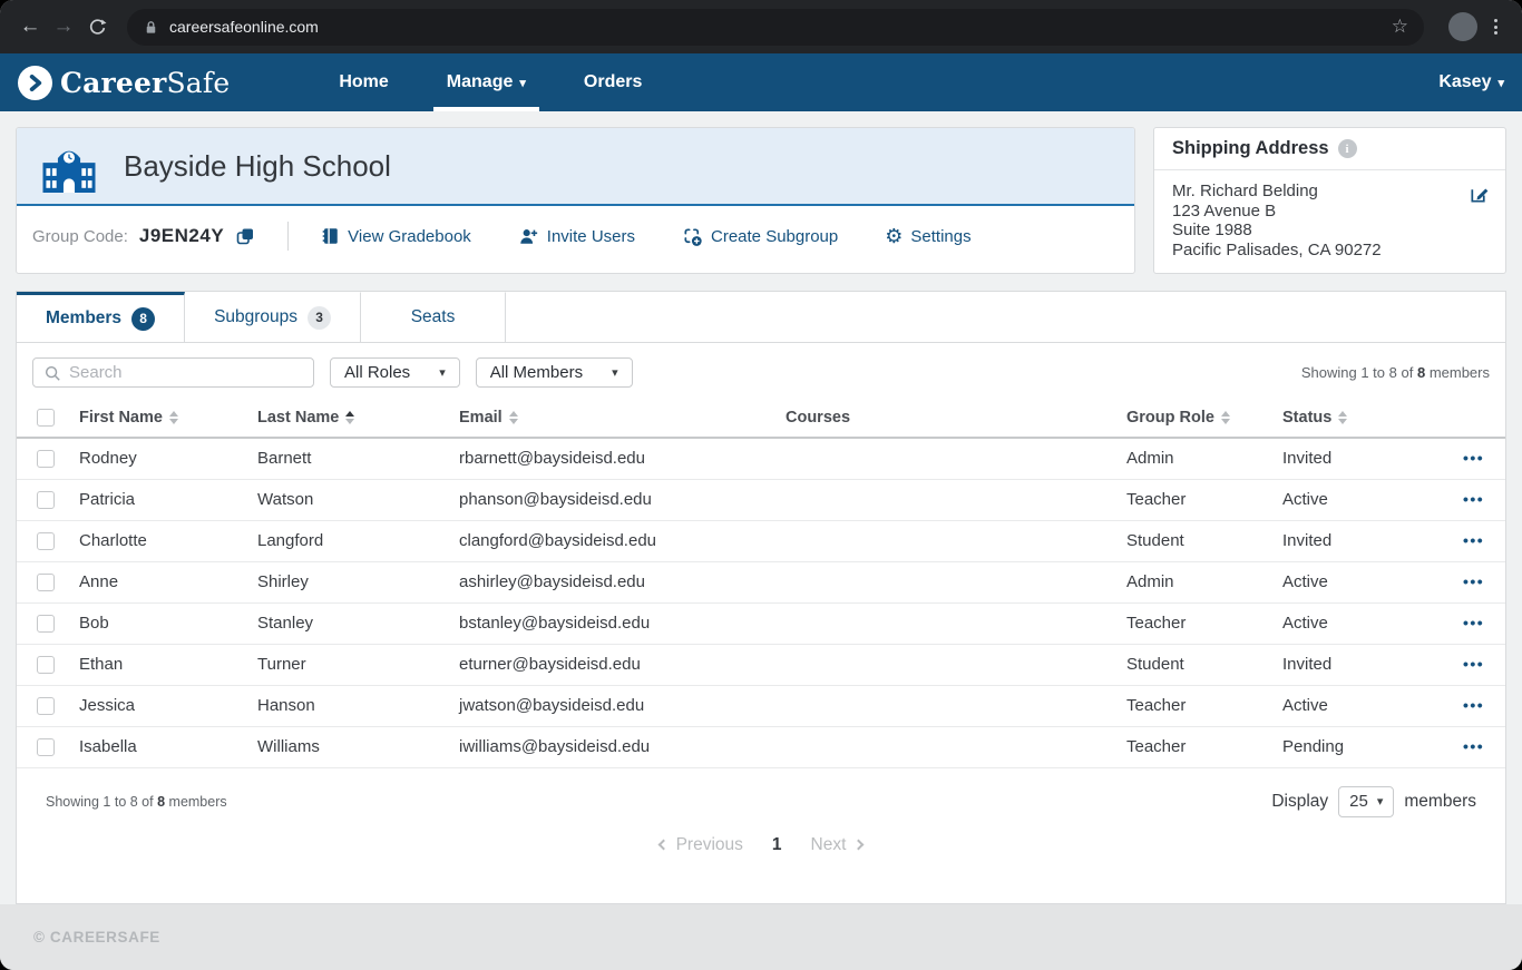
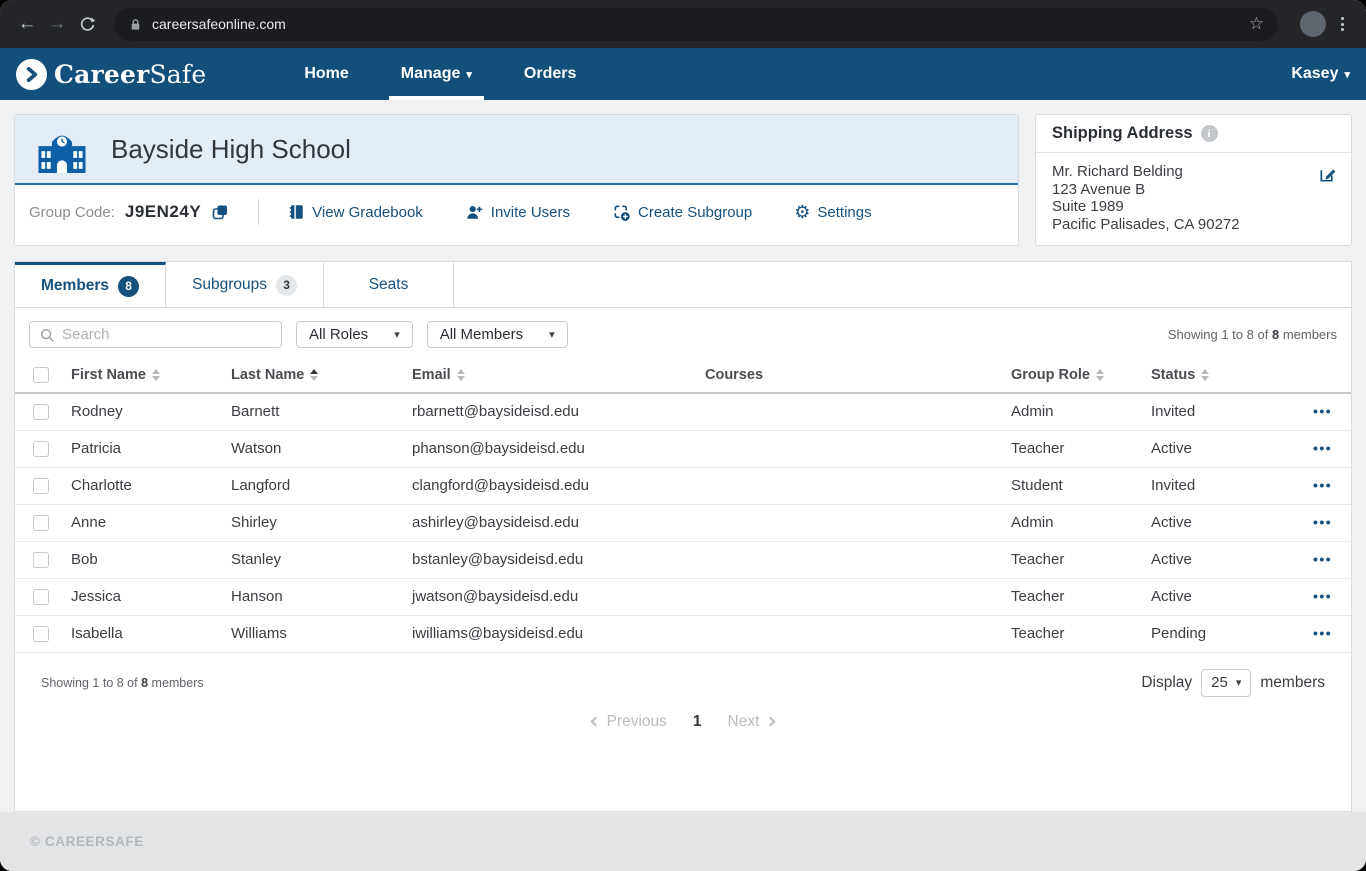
  ←
  →
  careersafeonline.com
  ☆
  CareerSafe
  Home
  Manage
  ▾
  Orders
  Kasey
  ▾
  Bayside High School
  Group Code:
  J9EN24Y
  View Gradebook
  Invite Users
  Create Subgroup
  ⚙
  Settings
  Shipping Address
  i
  Mr. Richard Belding
  123 Avenue B
- Suite 1988
+ Suite 1989
  Pacific Palisades, CA 90272
  Members
  8
  Subgroups
  3
  Seats
  Search
  All Roles
  ▾
  All Members
  ▾
  Showing 1 to 8 of 8 members
  	First Name	Last Name	Email	Courses	Group Role	Status
  	Rodney	Barnett	rbarnett@baysideisd.edu		Admin	Invited	•••
  	Patricia	Watson	phanson@baysideisd.edu		Teacher	Active	•••
  	Charlotte	Langford	clangford@baysideisd.edu		Student	Invited	•••
  	Anne	Shirley	ashirley@baysideisd.edu		Admin	Active	•••
  	Bob	Stanley	bstanley@baysideisd.edu		Teacher	Active	•••
- 	Ethan	Turner	eturner@baysideisd.edu		Student	Invited	•••
  	Jessica	Hanson	jwatson@baysideisd.edu		Teacher	Active	•••
  	Isabella	Williams	iwilliams@baysideisd.edu		Teacher	Pending	•••
  Showing 1 to 8 of 8 members
  Display
  25
  ▾
  members
  Previous
  1
  Next
  © CAREERSAFE
